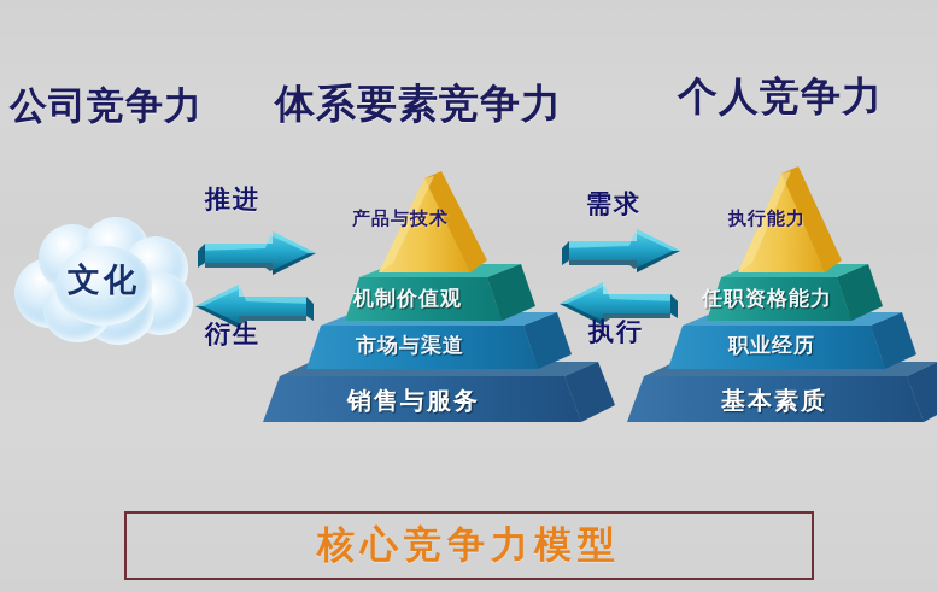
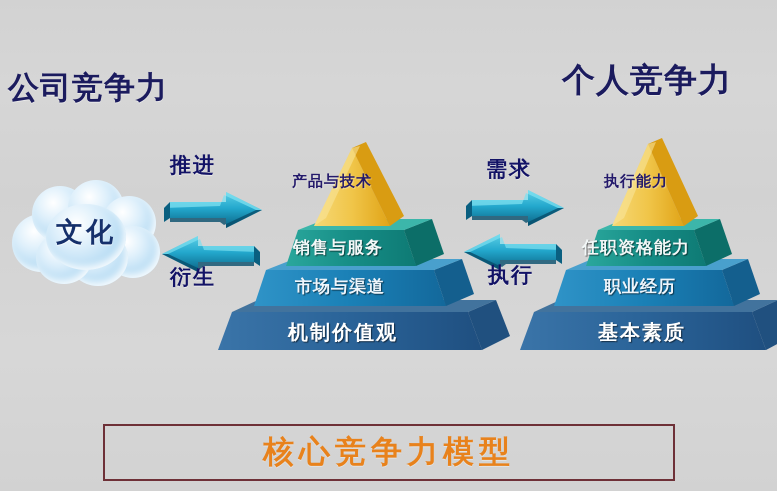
  公司竞争力
- 体系要素竞争力
  个人竞争力
  文化
  推进
  衍生
  需求
  执行
  产品与技术
- 机制价值观
+ 销售与服务
  市场与渠道
- 销售与服务
+ 机制价值观
  执行能力
  任职资格能力
  职业经历
  基本素质
  核心竞争力模型
